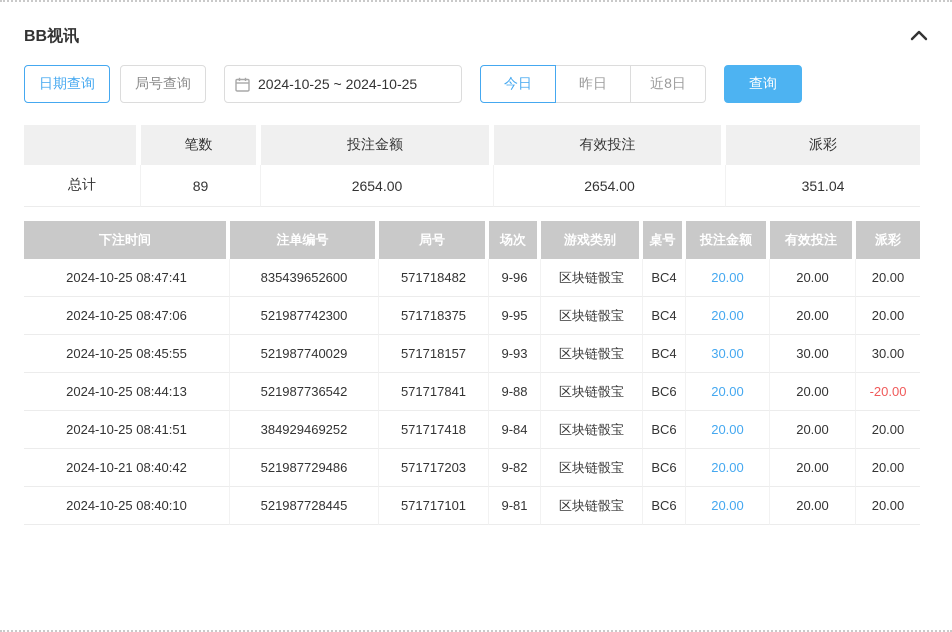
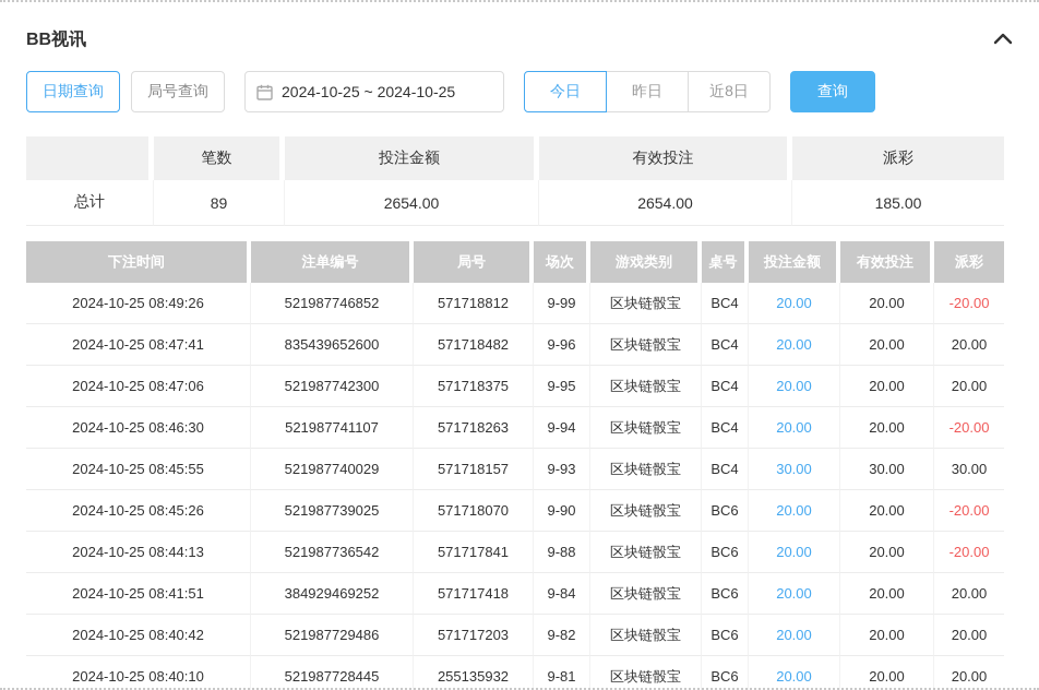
  BB视讯
  日期查询
  局号查询
  2024-10-25 ~ 2024-10-25
  今日
  昨日
  近8日
  查询
  	笔数	投注金额	有效投注	派彩
- 总计	89	2654.00	2654.00	351.04
+ 总计	89	2654.00	2654.00	185.00
  下注时间	注单编号	局号	场次	游戏类别	桌号	投注金额	有效投注	派彩
+ 2024-10-25 08:49:26	521987746852	571718812	9-99	区块链骰宝	BC4	20.00	20.00	-20.00
  2024-10-25 08:47:41	835439652600	571718482	9-96	区块链骰宝	BC4	20.00	20.00	20.00
  2024-10-25 08:47:06	521987742300	571718375	9-95	区块链骰宝	BC4	20.00	20.00	20.00
+ 2024-10-25 08:46:30	521987741107	571718263	9-94	区块链骰宝	BC4	20.00	20.00	-20.00
  2024-10-25 08:45:55	521987740029	571718157	9-93	区块链骰宝	BC4	30.00	30.00	30.00
+ 2024-10-25 08:45:26	521987739025	571718070	9-90	区块链骰宝	BC6	20.00	20.00	-20.00
  2024-10-25 08:44:13	521987736542	571717841	9-88	区块链骰宝	BC6	20.00	20.00	-20.00
  2024-10-25 08:41:51	384929469252	571717418	9-84	区块链骰宝	BC6	20.00	20.00	20.00
- 2024-10-21 08:40:42	521987729486	571717203	9-82	区块链骰宝	BC6	20.00	20.00	20.00
+ 2024-10-25 08:40:42	521987729486	571717203	9-82	区块链骰宝	BC6	20.00	20.00	20.00
- 2024-10-25 08:40:10	521987728445	571717101	9-81	区块链骰宝	BC6	20.00	20.00	20.00
+ 2024-10-25 08:40:10	521987728445	255135932	9-81	区块链骰宝	BC6	20.00	20.00	20.00
